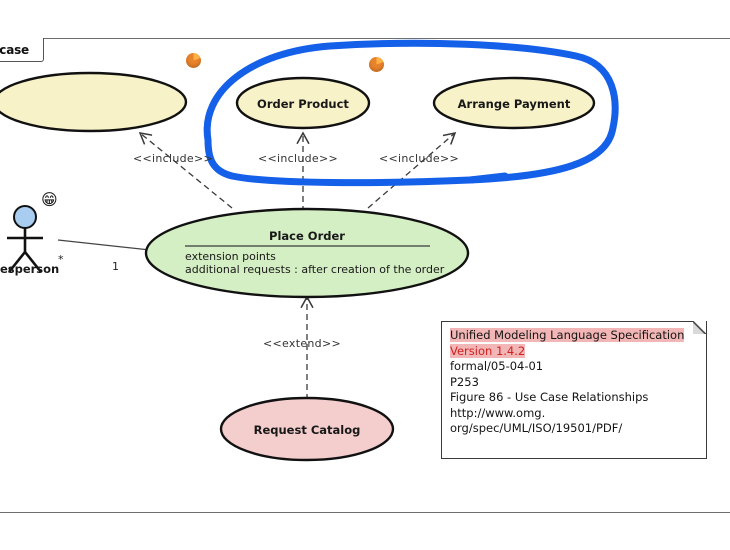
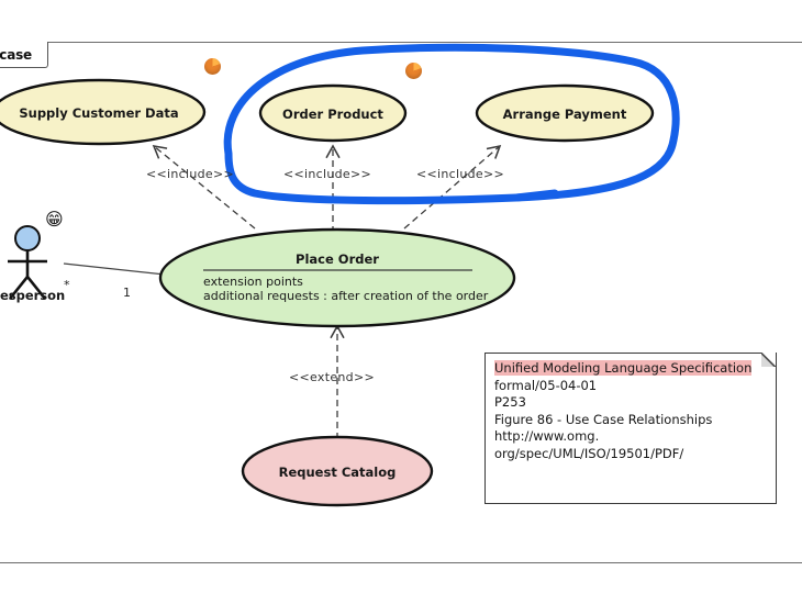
  case
  😁
+ Supply Customer Data
  Order Product
  Arrange Payment
  Place Order
  extension points
  additional requests : after creation of the order
  Request Catalog
  esperson
  *
  1
  <<include>>
  <<include>>
  <<include>>
  <<extend>>
  Unified Modeling Language Specification
- Version 1.4.2
  formal/05-04-01
  P253
  Figure 86 - Use Case Relationships
  http://www.omg.
  org/spec/UML/ISO/19501/PDF/
